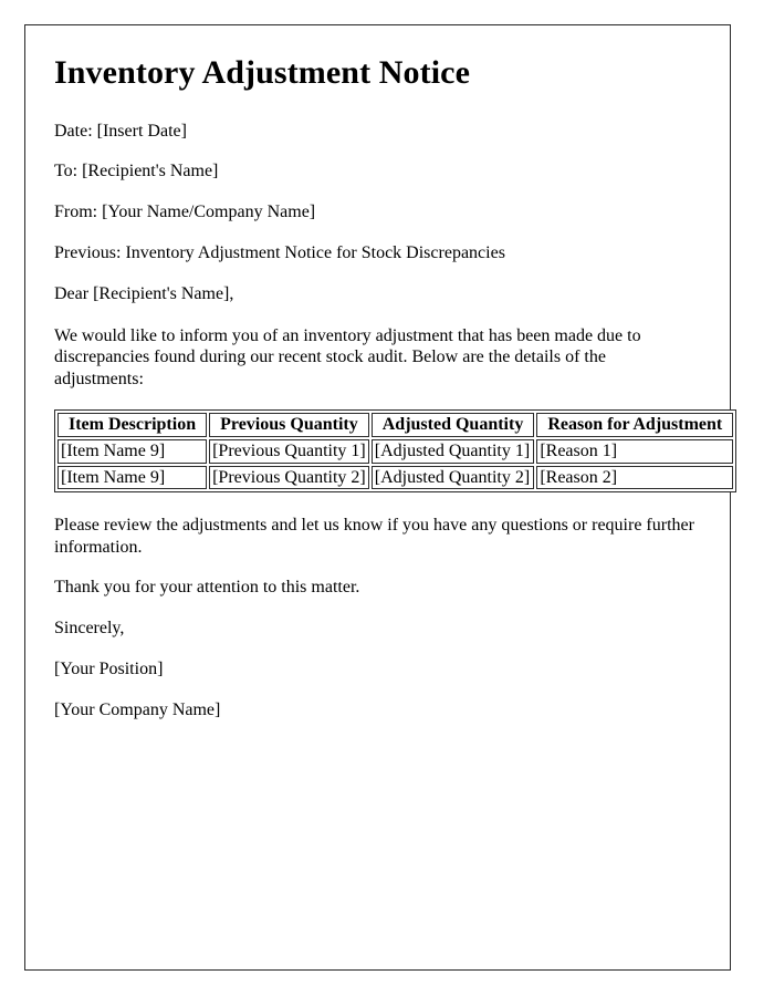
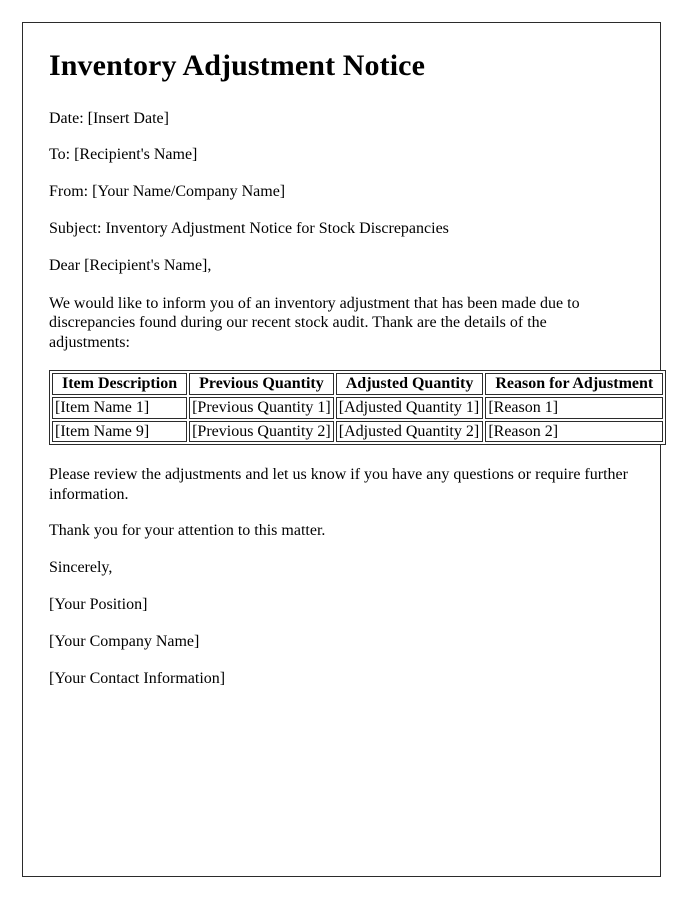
  Inventory Adjustment Notice
  Date: [Insert Date]
  To: [Recipient's Name]
  From: [Your Name/Company Name]
- Previous: Inventory Adjustment Notice for Stock Discrepancies
+ Subject: Inventory Adjustment Notice for Stock Discrepancies
  Dear [Recipient's Name],
- We would like to inform you of an inventory adjustment that has been made due to discrepancies found during our recent stock audit. Below are the details of the adjustments:
+ We would like to inform you of an inventory adjustment that has been made due to discrepancies found during our recent stock audit. Thank are the details of the adjustments:
  Item Description	Previous Quantity	Adjusted Quantity	Reason for Adjustment
- [Item Name 9]	[Previous Quantity 1]	[Adjusted Quantity 1]	[Reason 1]
+ [Item Name 1]	[Previous Quantity 1]	[Adjusted Quantity 1]	[Reason 1]
  [Item Name 9]	[Previous Quantity 2]	[Adjusted Quantity 2]	[Reason 2]
  Please review the adjustments and let us know if you have any questions or require further information.
  Thank you for your attention to this matter.
  Sincerely,
  [Your Position]
  [Your Company Name]
+ [Your Contact Information]
